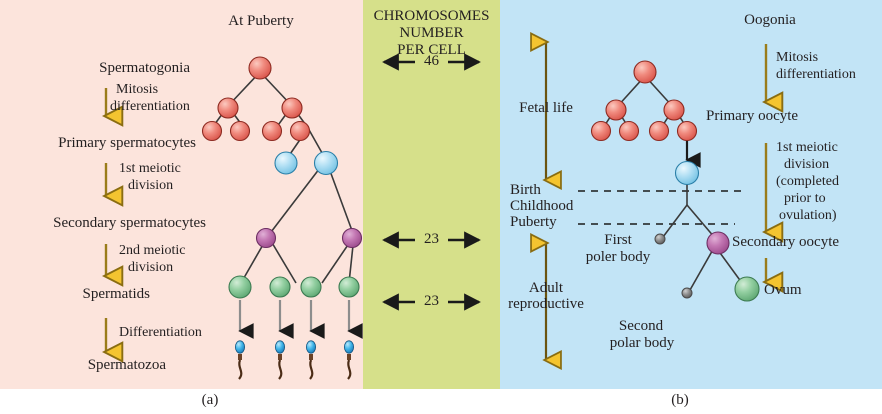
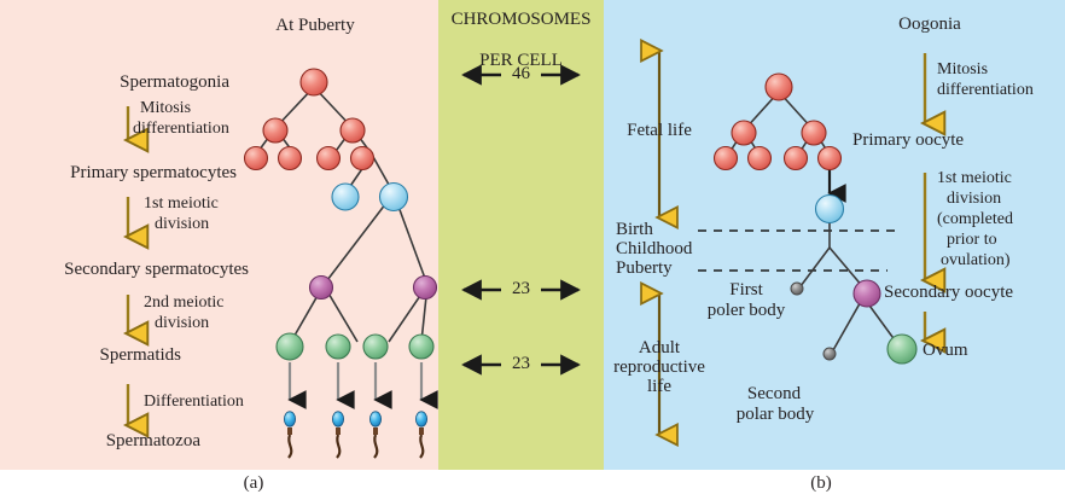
  At Puberty
  Spermatogonia
  Mitosis
  differentiation
  Primary spermatocytes
  1st meiotic
  division
  Secondary spermatocytes
  2nd meiotic
  division
  Spermatids
  Differentiation
  Spermatozoa
  CHROMOSOMES
- NUMBER
  PER CELL
  46
  23
  23
  Fetal life
  Birth
  Childhood
  Puberty
  Adult
  reproductive
+ life
  Oogonia
  Mitosis
  differentiation
  Primary oocyte
  1st meiotic
  division
  (completed
  prior to
  ovulation)
  Secondary oocyte
  Ovum
  First
  poler body
  Second
  polar body
  (a)
  (b)
